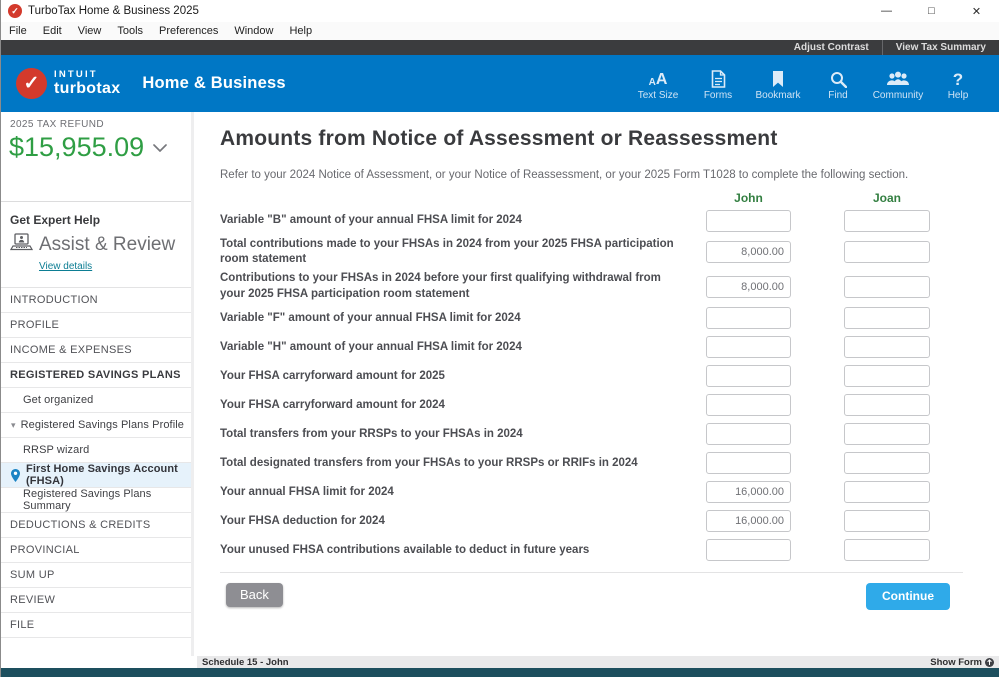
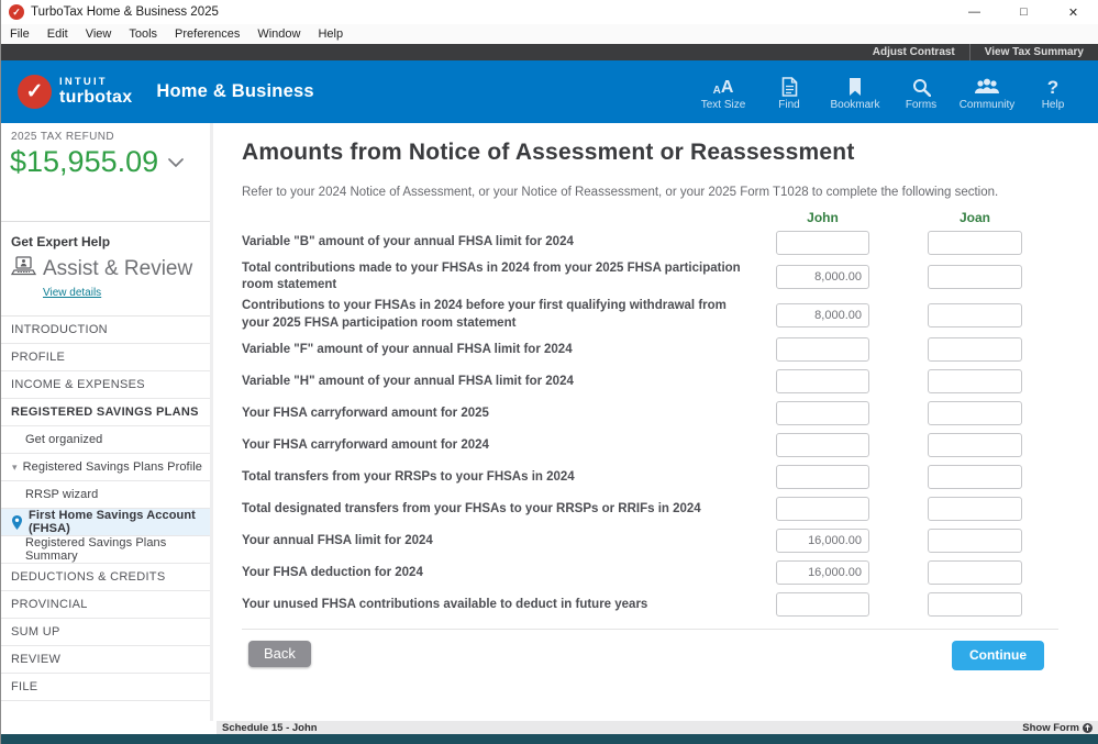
  ✓
  TurboTax Home & Business 2025
  —
  □
  ✕
  File
  Edit
  View
  Tools
  Preferences
  Window
  Help
  Adjust Contrast
  View Tax Summary
  ✓
  INTUIT
  turbotax
  Home & Business
  A
  A
  Text Size
- Forms
+ Find
  Bookmark
- Find
+ Forms
  Community
  ?
  Help
  2025 TAX REFUND
  $15,955.09
  Get Expert Help
  Assist & Review
  View details
  INTRODUCTION
  PROFILE
  INCOME & EXPENSES
  REGISTERED SAVINGS PLANS
  Get organized
  ▾
  Registered Savings Plans Profile
  RRSP wizard
  First Home Savings Account (FHSA)
  Registered Savings Plans Summary
  DEDUCTIONS & CREDITS
  PROVINCIAL
  SUM UP
  REVIEW
  FILE
  Amounts from Notice of Assessment or Reassessment
  Refer to your 2024 Notice of Assessment, or your Notice of Reassessment, or your 2025 Form T1028 to complete the following section.
  John
  Joan
  Variable "B" amount of your annual FHSA limit for 2024
  Total contributions made to your FHSAs in 2024 from your 2025 FHSA participation room statement
  8,000.00
  Contributions to your FHSAs in 2024 before your first qualifying withdrawal from your 2025 FHSA participation room statement
  8,000.00
  Variable "F" amount of your annual FHSA limit for 2024
  Variable "H" amount of your annual FHSA limit for 2024
  Your FHSA carryforward amount for 2025
  Your FHSA carryforward amount for 2024
  Total transfers from your RRSPs to your FHSAs in 2024
  Total designated transfers from your FHSAs to your RRSPs or RRIFs in 2024
  Your annual FHSA limit for 2024
  16,000.00
  Your FHSA deduction for 2024
  16,000.00
  Your unused FHSA contributions available to deduct in future years
  Back
  Continue
  Schedule 15 - John
  Show Form
